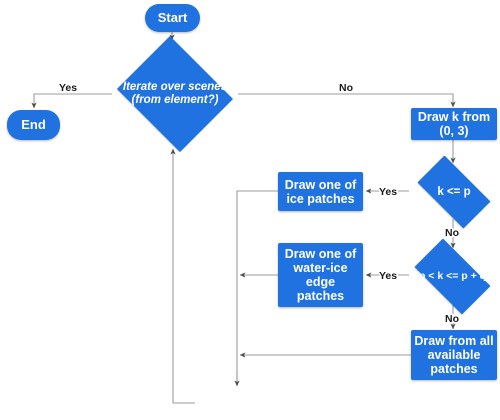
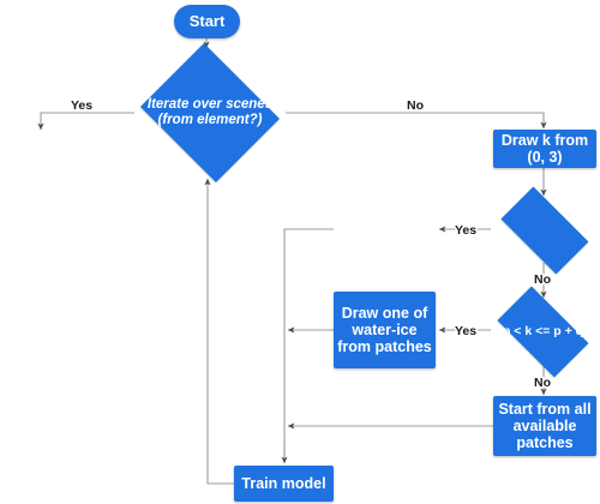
  Yes
  No
  Yes
  No
  Yes
  No
  Start
- End
  Iterate over scenes (from element?)
  Draw k from (0, 3)
- k <= p
  p < k <= p + q
- Draw one of ice patches
- Draw one of water-ice edge patches
+ Draw one of water-ice from patches
- Draw from all available patches
+ Start from all available patches
+ Train model
